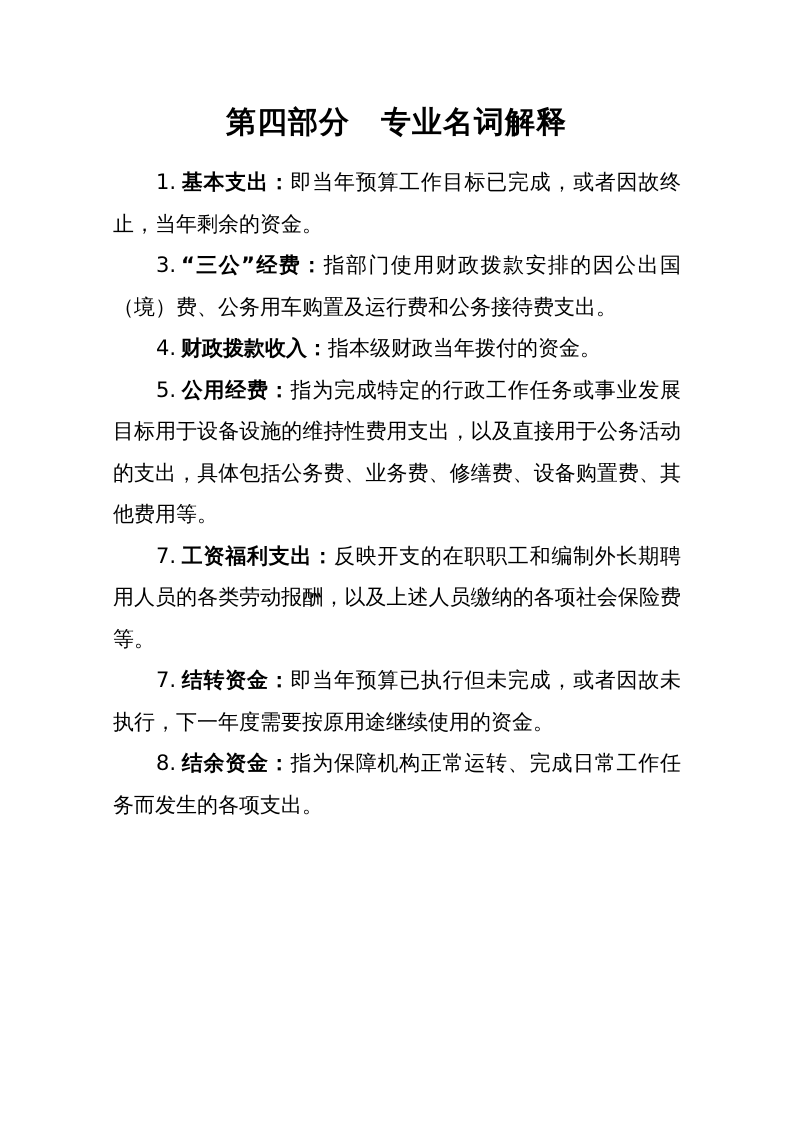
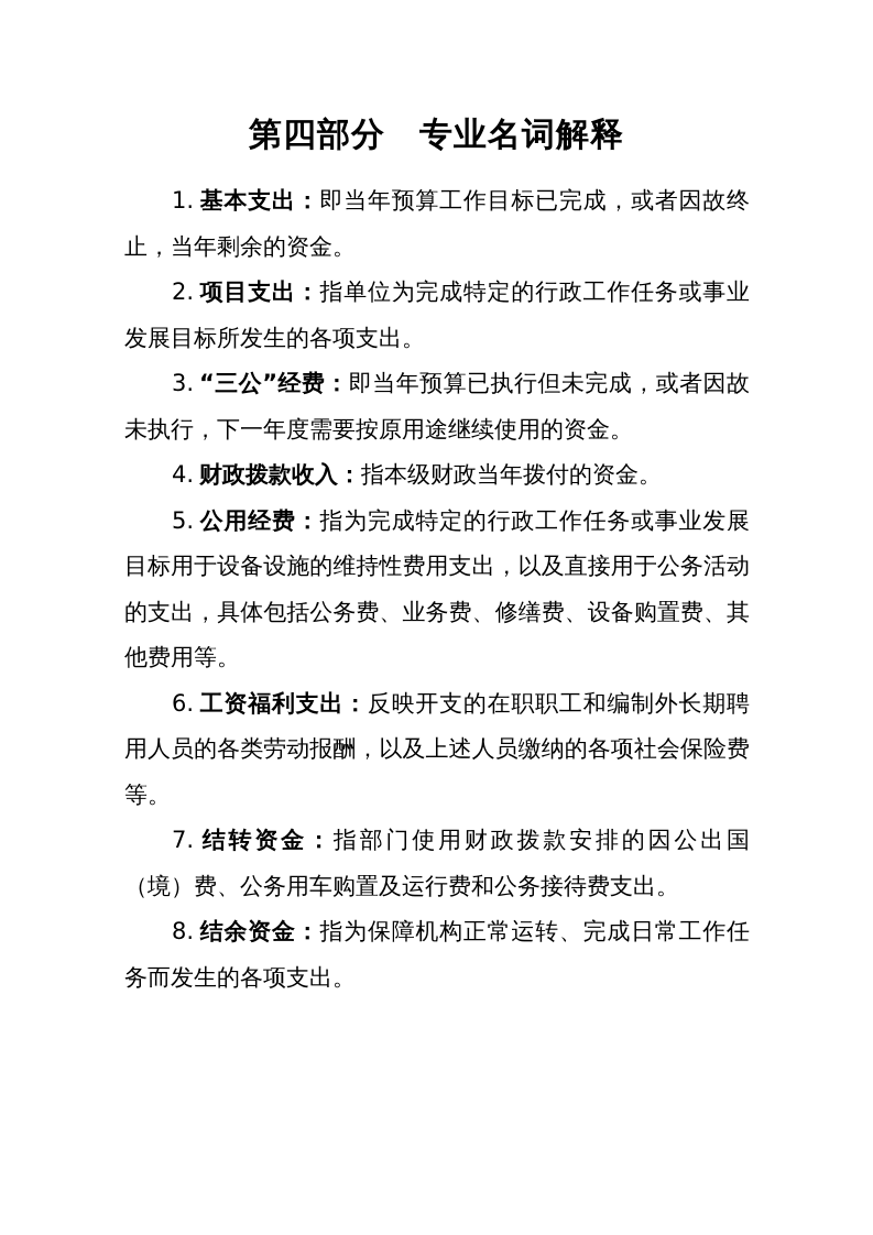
  第四部分 专业名词解释
  1. 基本支出：即当年预算工作目标已完成，或者因故终止，当年剩余的资金。
+ 2. 项目支出：指单位为完成特定的行政工作任务或事业发展目标所发生的各项支出。
- 3. “三公”经费：指部门使用财政拨款安排的因公出国（境）费、公务用车购置及运行费和公务接待费支出。
+ 3. “三公”经费：即当年预算已执行但未完成，或者因故未执行，下一年度需要按原用途继续使用的资金。
  4. 财政拨款收入：指本级财政当年拨付的资金。
  5. 公用经费：指为完成特定的行政工作任务或事业发展目标用于设备设施的维持性费用支出，以及直接用于公务活动的支出，具体包括公务费、业务费、修缮费、设备购置费、其他费用等。
- 7. 工资福利支出：反映开支的在职职工和编制外长期聘用人员的各类劳动报酬，以及上述人员缴纳的各项社会保险费等。
+ 6. 工资福利支出：反映开支的在职职工和编制外长期聘用人员的各类劳动报酬，以及上述人员缴纳的各项社会保险费等。
- 7. 结转资金：即当年预算已执行但未完成，或者因故未执行，下一年度需要按原用途继续使用的资金。
+ 7. 结转资金：指部门使用财政拨款安排的因公出国（境）费、公务用车购置及运行费和公务接待费支出。
  8. 结余资金：指为保障机构正常运转、完成日常工作任务而发生的各项支出。
